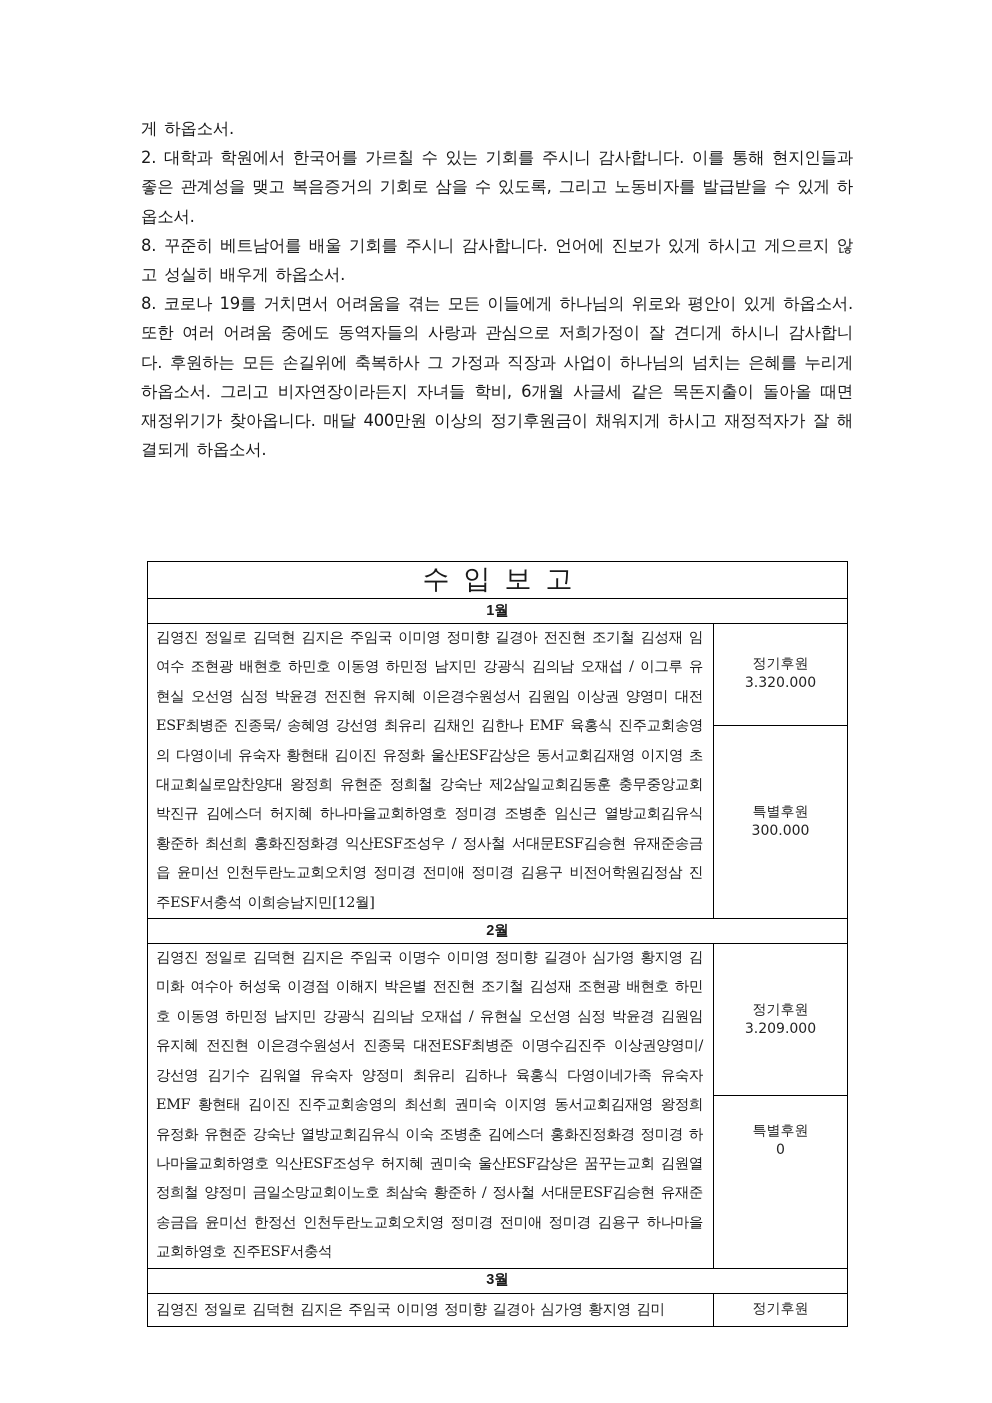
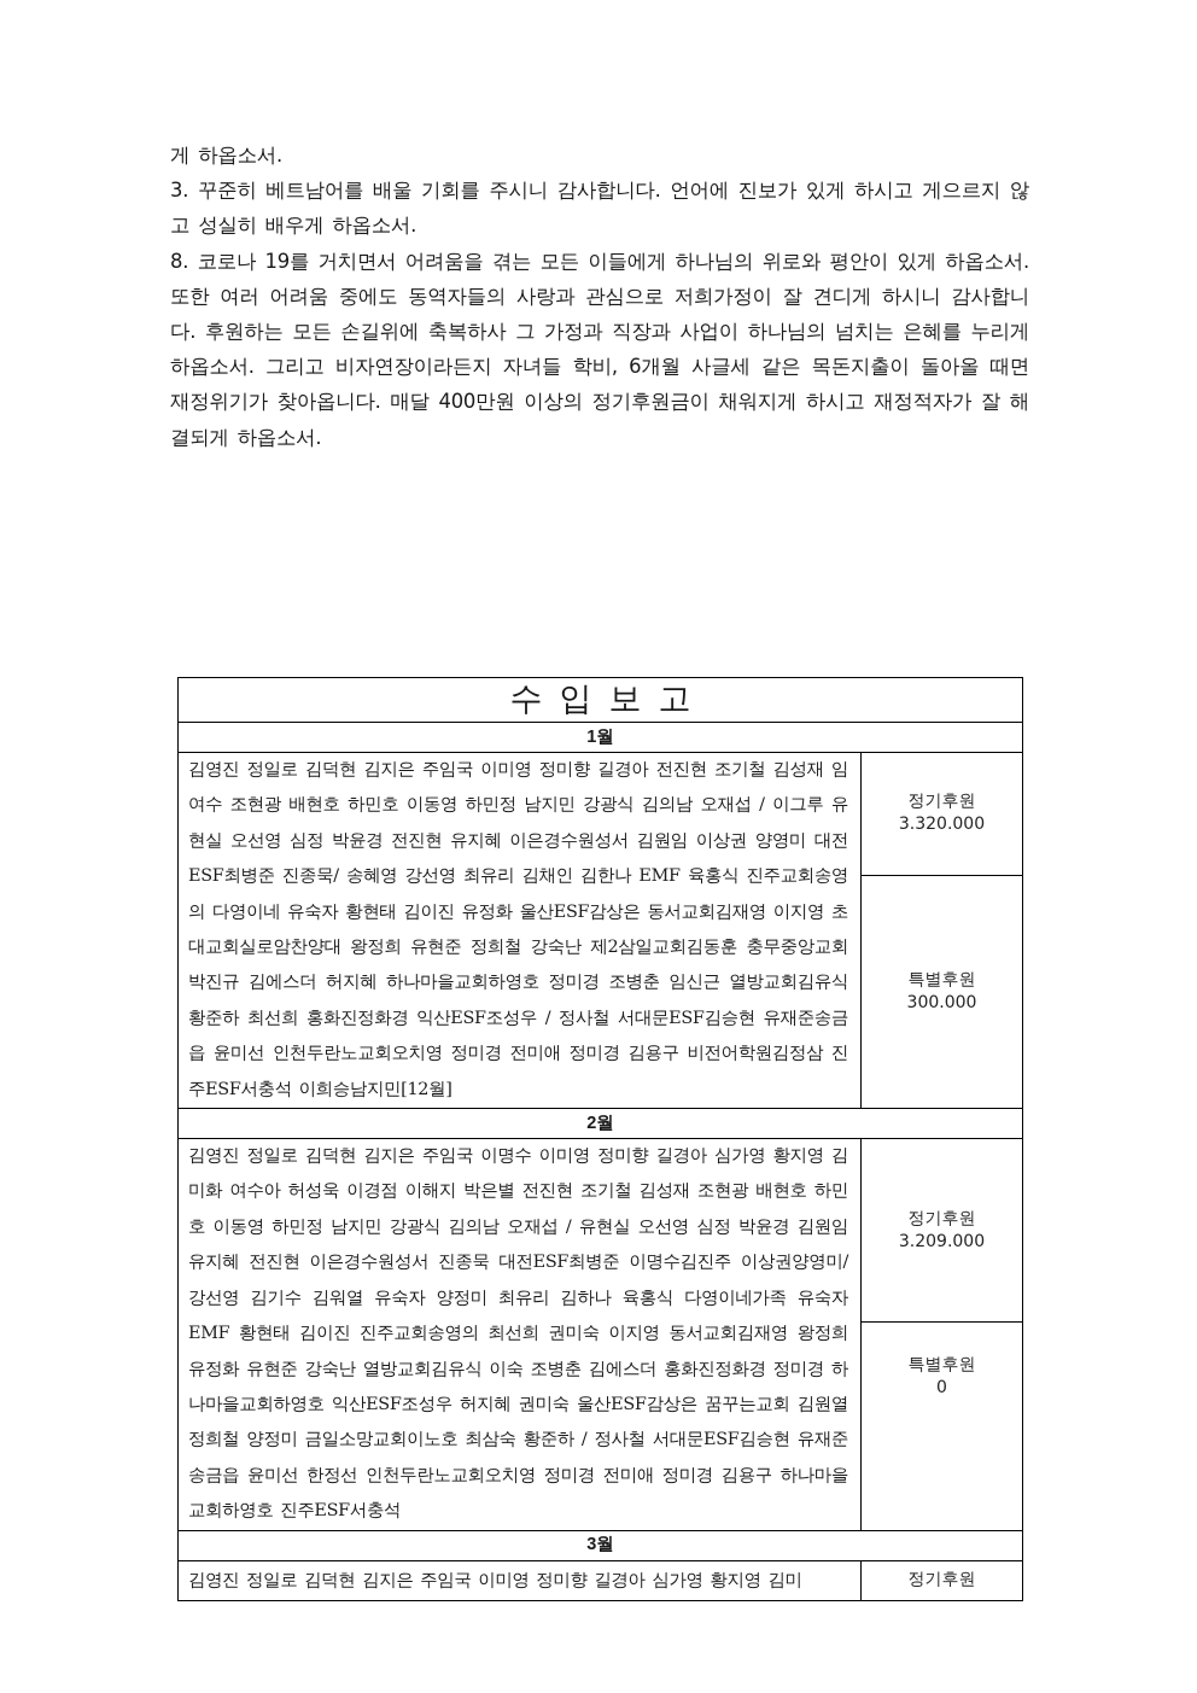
  게 하옵소서.
- 2. 대학과 학원에서 한국어를 가르칠 수 있는 기회를 주시니 감사합니다. 이를 통해 현지인들과 좋은 관계성을 맺고 복음증거의 기회로 삼을 수 있도록, 그리고 노동비자를 발급받을 수 있게 하옵소서.
- 8. 꾸준히 베트남어를 배울 기회를 주시니 감사합니다. 언어에 진보가 있게 하시고 게으르지 않고 성실히 배우게 하옵소서.
+ 3. 꾸준히 베트남어를 배울 기회를 주시니 감사합니다. 언어에 진보가 있게 하시고 게으르지 않고 성실히 배우게 하옵소서.
  8. 코로나 19를 거치면서 어려움을 겪는 모든 이들에게 하나님의 위로와 평안이 있게 하옵소서. 또한 여러 어려움 중에도 동역자들의 사랑과 관심으로 저희가정이 잘 견디게 하시니 감사합니다. 후원하는 모든 손길위에 축복하사 그 가정과 직장과 사업이 하나님의 넘치는 은혜를 누리게 하옵소서. 그리고 비자연장이라든지 자녀들 학비, 6개월 사글세 같은 목돈지출이 돌아올 때면 재정위기가 찾아옵니다. 매달 400만원 이상의 정기후원금이 채워지게 하시고 재정적자가 잘 해결되게 하옵소서.
  수입보고
  1월
  김영진 정일로 김덕현 김지은 주임국 이미영 정미향 길경아 전진현 조기철 김성재 임여수 조현광 배현호 하민호 이동영 하민정 남지민 강광식 김의남 오재섭 / 이그루 유현실 오선영 심정 박윤경 전진현 유지혜 이은경수원성서 김원임 이상권 양영미 대전ESF최병준 진종묵/ 송혜영 강선영 최유리 김채인 김한나 EMF 육홍식 진주교회송영의 다영이네 유숙자 황현태 김이진 유정화 울산ESF감상은 동서교회김재영 이지영 초대교회실로암찬양대 왕정희 유현준 정희철 강숙난 제2삼일교회김동훈 충무중앙교회박진규 김에스더 허지혜 하나마을교회하영호 정미경 조병춘 임신근 열방교회김유식 황준하 최선희 홍화진정화경 익산ESF조성우 / 정사철 서대문ESF김승현 유재준송금읍 윤미선 인천두란노교회오치영 정미경 전미애 정미경 김용구 비전어학원김정삼 진주ESF서충석 이희승남지민[12월]	정기후원 3.320.000
  특별후원 300.000
  2월
  김영진 정일로 김덕현 김지은 주임국 이명수 이미영 정미향 길경아 심가영 황지영 김미화 여수아 허성욱 이경점 이해지 박은별 전진현 조기철 김성재 조현광 배현호 하민호 이동영 하민정 남지민 강광식 김의남 오재섭 / 유현실 오선영 심정 박윤경 김원임 유지혜 전진현 이은경수원성서 진종묵 대전ESF최병준 이명수김진주 이상권양영미/ 강선영 김기수 김워열 유숙자 양정미 최유리 김하나 육홍식 다영이네가족 유숙자 EMF 황현태 김이진 진주교회송영의 최선희 권미숙 이지영 동서교회김재영 왕정희 유정화 유현준 강숙난 열방교회김유식 이숙 조병춘 김에스더 홍화진정화경 정미경 하나마을교회하영호 익산ESF조성우 허지혜 권미숙 울산ESF감상은 꿈꾸는교회 김원열 정희철 양정미 금일소망교회이노호 최삼숙 황준하 / 정사철 서대문ESF김승현 유재준송금읍 윤미선 한정선 인천두란노교회오치영 정미경 전미애 정미경 김용구 하나마을교회하영호 진주ESF서충석	정기후원 3.209.000
  특별후원 0
  3월
  김영진 정일로 김덕현 김지은 주임국 이미영 정미향 길경아 심가영 황지영 김미	정기후원
